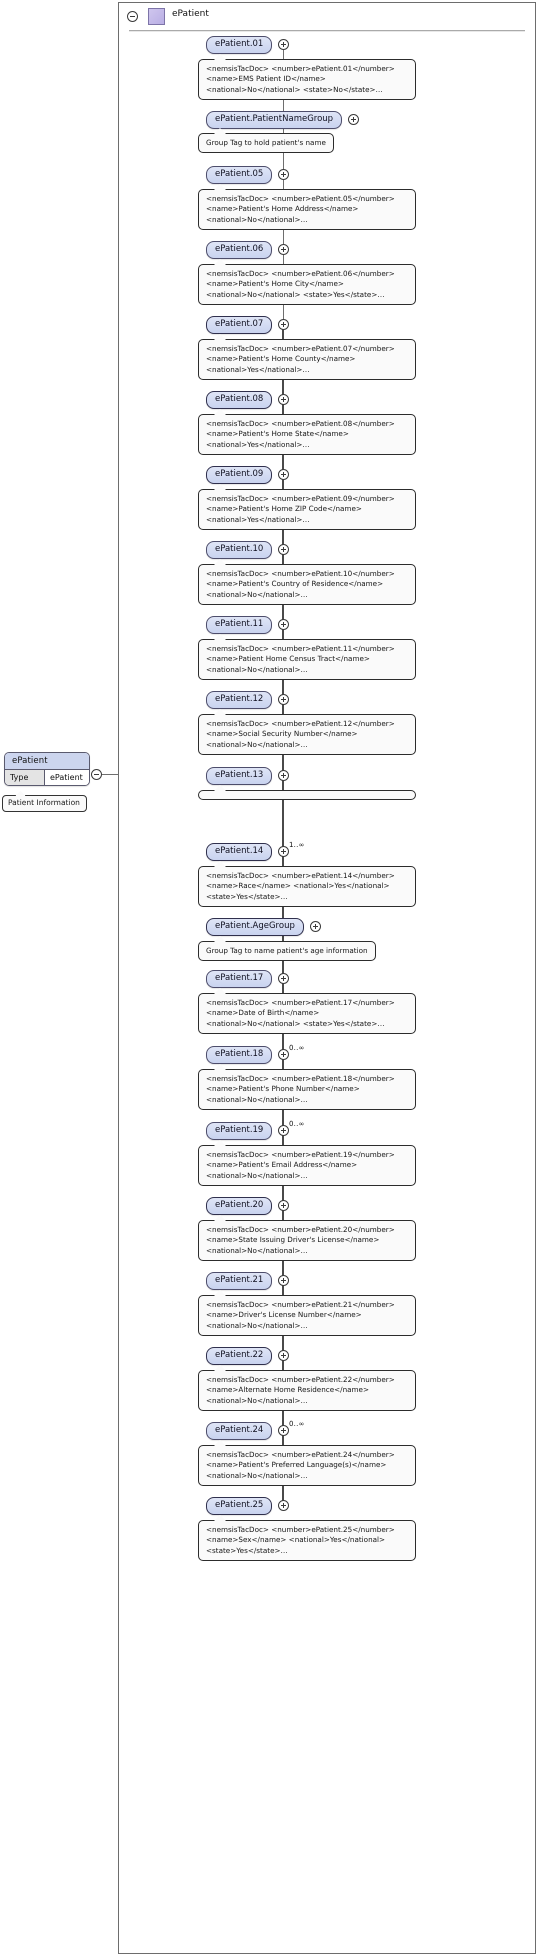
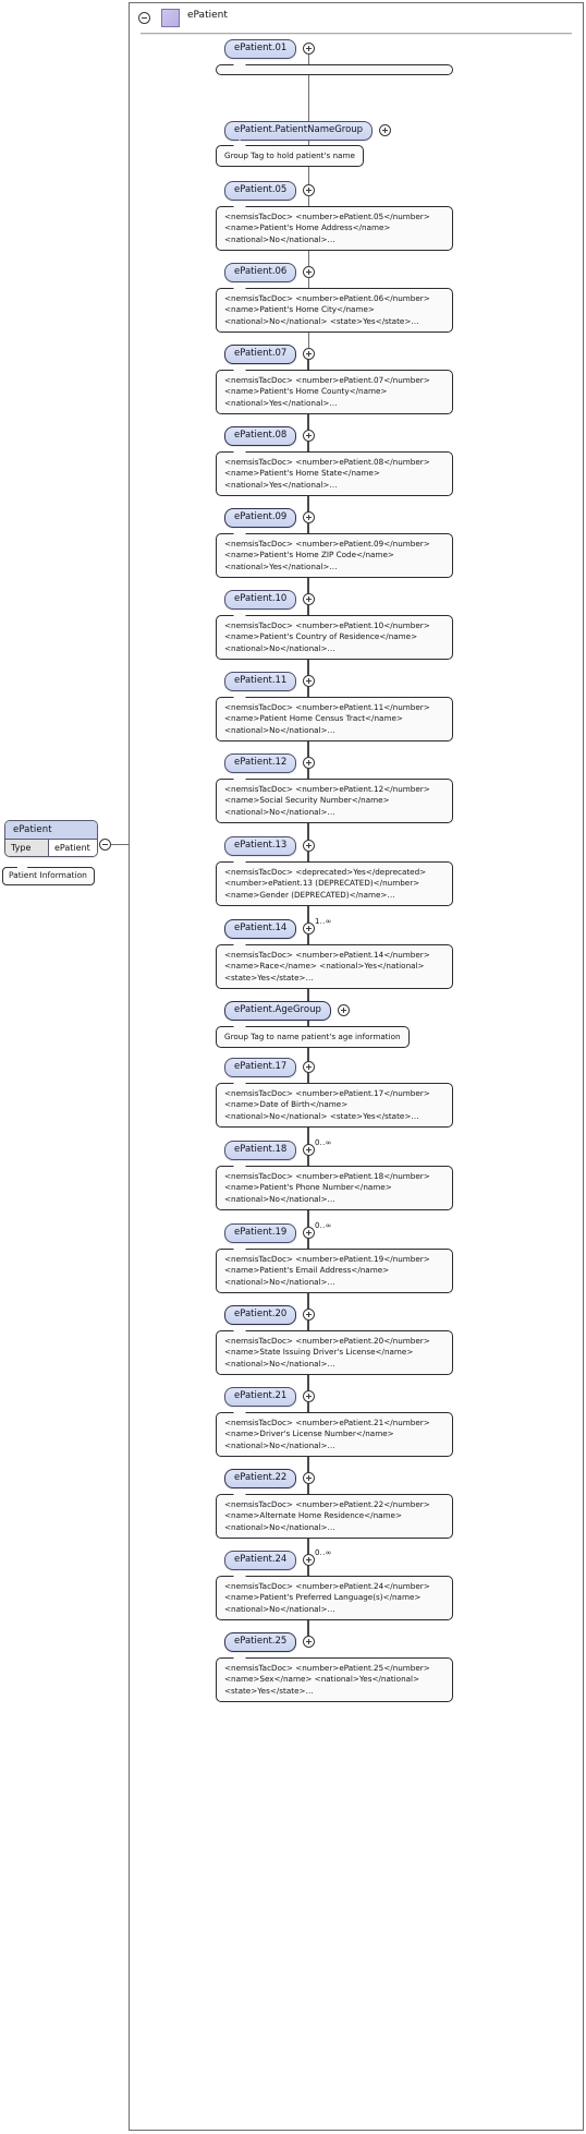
  ePatient
  Type
  ePatient
  Patient Information
  ePatient
  ePatient.01
- <nemsisTacDoc> <number>ePatient.01</number>
- <name>EMS Patient ID</name>
- <national>No</national> <state>No</state>…
  ePatient.PatientNameGroup
  Group Tag to hold patient's name
  ePatient.05
  <nemsisTacDoc> <number>ePatient.05</number>
  <name>Patient's Home Address</name>
  <national>No</national>…
  ePatient.06
  <nemsisTacDoc> <number>ePatient.06</number>
  <name>Patient's Home City</name>
  <national>No</national> <state>Yes</state>…
  ePatient.07
  <nemsisTacDoc> <number>ePatient.07</number>
  <name>Patient's Home County</name>
  <national>Yes</national>…
  ePatient.08
  <nemsisTacDoc> <number>ePatient.08</number>
  <name>Patient's Home State</name>
  <national>Yes</national>…
  ePatient.09
  <nemsisTacDoc> <number>ePatient.09</number>
  <name>Patient's Home ZIP Code</name>
  <national>Yes</national>…
  ePatient.10
  <nemsisTacDoc> <number>ePatient.10</number>
  <name>Patient's Country of Residence</name>
  <national>No</national>…
  ePatient.11
  <nemsisTacDoc> <number>ePatient.11</number>
  <name>Patient Home Census Tract</name>
  <national>No</national>…
  ePatient.12
  <nemsisTacDoc> <number>ePatient.12</number>
  <name>Social Security Number</name>
  <national>No</national>…
  ePatient.13
+ <nemsisTacDoc> <deprecated>Yes</deprecated>
+ <number>ePatient.13 (DEPRECATED)</number>
+ <name>Gender (DEPRECATED)</name>…
  1..∞
  ePatient.14
  <nemsisTacDoc> <number>ePatient.14</number>
  <name>Race</name> <national>Yes</national>
  <state>Yes</state>…
  ePatient.AgeGroup
  Group Tag to name patient's age information
  ePatient.17
  <nemsisTacDoc> <number>ePatient.17</number>
  <name>Date of Birth</name>
  <national>No</national> <state>Yes</state>…
  0..∞
  ePatient.18
  <nemsisTacDoc> <number>ePatient.18</number>
  <name>Patient's Phone Number</name>
  <national>No</national>…
  0..∞
  ePatient.19
  <nemsisTacDoc> <number>ePatient.19</number>
  <name>Patient's Email Address</name>
  <national>No</national>…
  ePatient.20
  <nemsisTacDoc> <number>ePatient.20</number>
  <name>State Issuing Driver's License</name>
  <national>No</national>…
  ePatient.21
  <nemsisTacDoc> <number>ePatient.21</number>
  <name>Driver's License Number</name>
  <national>No</national>…
  ePatient.22
  <nemsisTacDoc> <number>ePatient.22</number>
  <name>Alternate Home Residence</name>
  <national>No</national>…
  0..∞
  ePatient.24
  <nemsisTacDoc> <number>ePatient.24</number>
  <name>Patient's Preferred Language(s)</name>
  <national>No</national>…
  ePatient.25
  <nemsisTacDoc> <number>ePatient.25</number>
  <name>Sex</name> <national>Yes</national>
  <state>Yes</state>…
